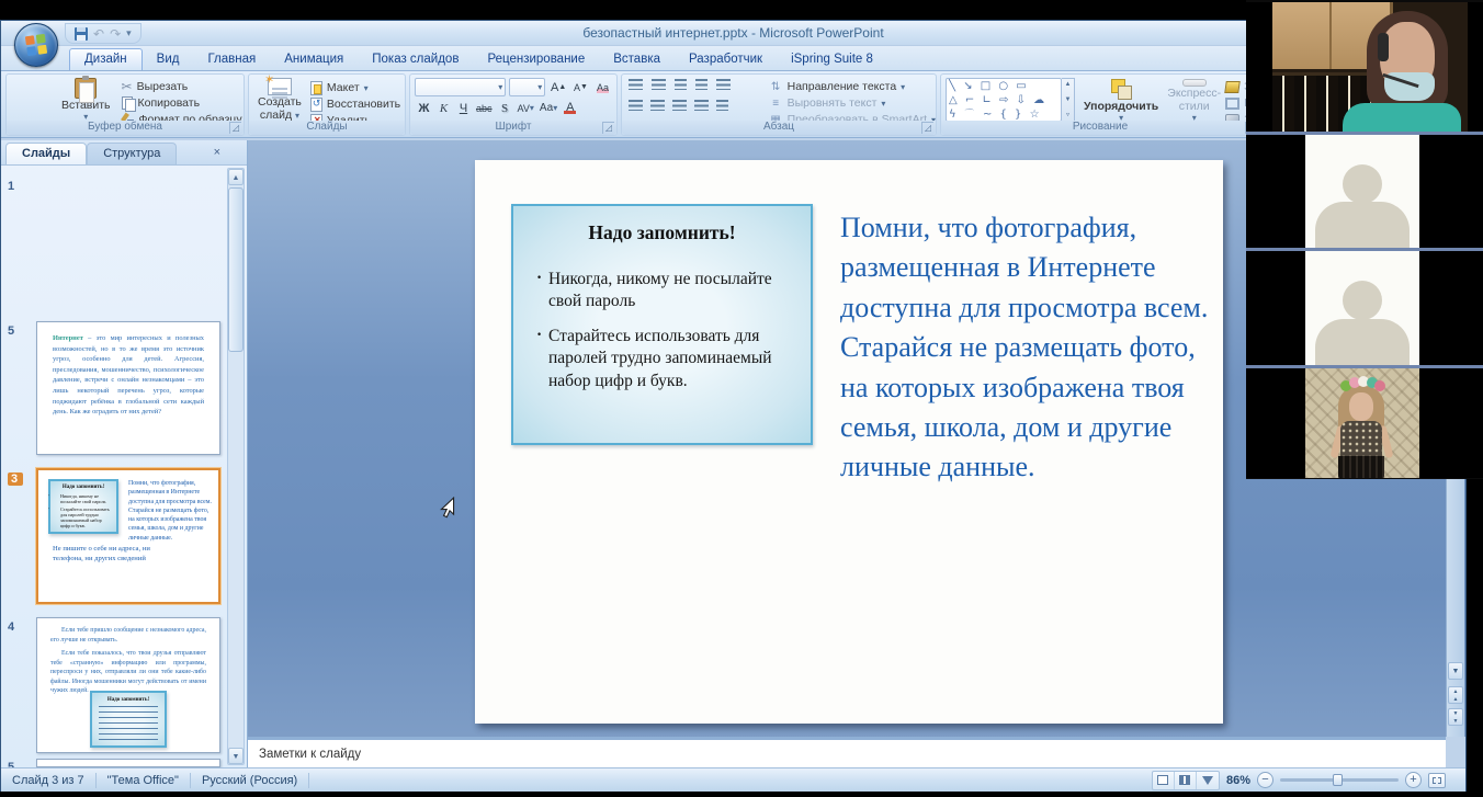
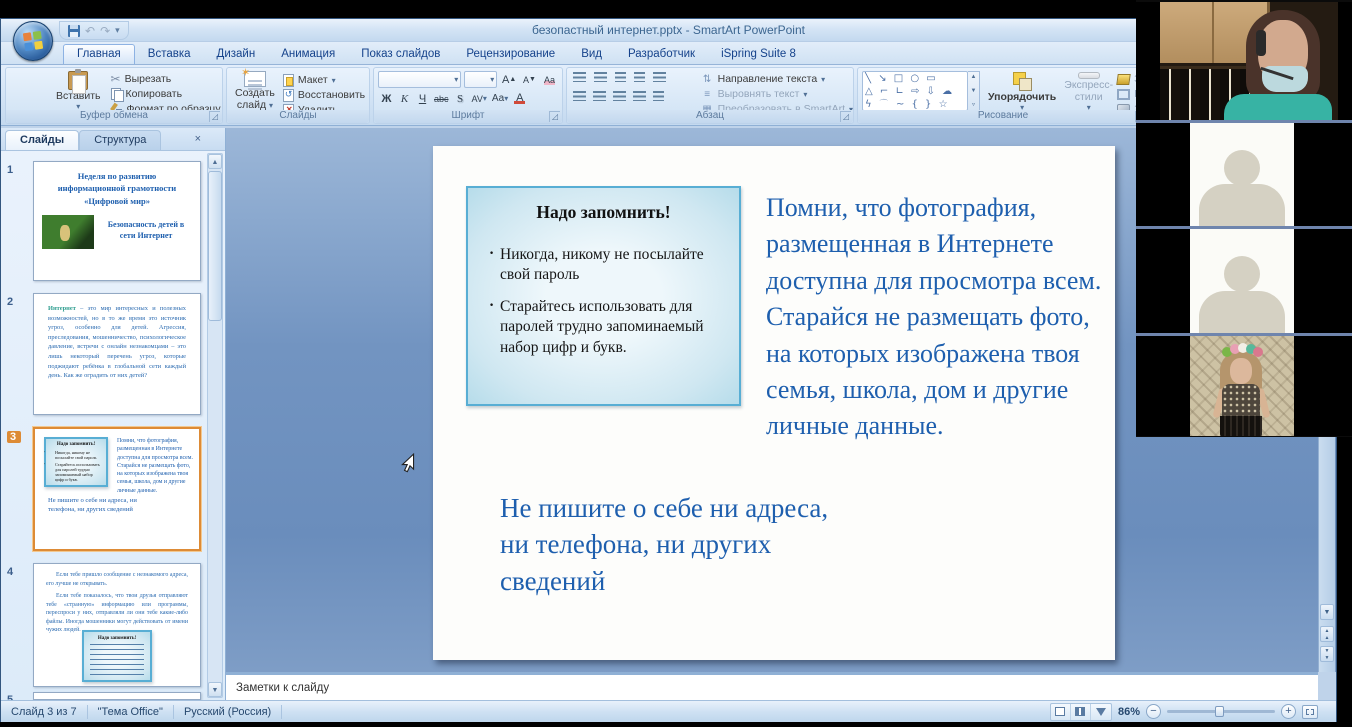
  ↶
  ↷
  ▾
- безопастный интернет.pptx - Microsoft PowerPoint
+ безопастный интернет.pptx - SmartArt PowerPoint
- Дизайн
+ Главная
- Вид
+ Вставка
- Главная
+ Дизайн
  Анимация
  Показ слайдов
  Рецензирование
- Вставка
+ Вид
  Разработчик
  iSpring Suite 8
  Вставить
  ▾
  ✂
  Вырезать
  Копировать
  Формат по образцу
  Буфер обмена
  ◿
  Создать
  слайд ▾
  Макет
  ▾
  Восстановить
  Слайды
  ▾
  ▾
  А
  А
  Аа
  Ж
  К
  Ч
  abc
  S
  AV
  ▾
  Аа
  ▾
  А
  Шрифт
  ◿
  ⇅
  Направление текста
  ▾
  ≡
  Выровнять текст
  ▾
  ▦
  Преобразовать в SmartArt
  ▾
  Абзац
  ◿
  ╲ ↘ □ ○ ▭
  △ ⌐ ∟ ⇨ ⇩ ☁
  ϟ ⌒ ~ { } ☆
  Упорядочить
  ▾
  Экспресс-стили
  ▾
  Рисование
  Слайды
  Структура
  ×
  1
+ Неделя по развитию информационной грамотности «Цифровой мир»
+ Безопасность детей в сети Интернет
- 5
+ 2
  3
  4
  Надо запомнить!
  Никогда, никому не посылайте свой пароль
  Старайтесь использовать для паролей трудно запоминаемый набор цифр и букв.
  Помни, что фотография, размещенная в Интернете доступна для просмотра всем. Старайся не размещать фото, на которых изображена твоя семья, школа, дом и другие личные данные.
+ Не пишите о себе ни адреса, ни телефона, ни других сведений
  Заметки к слайду
  Слайд 3 из 7
  "Тема Office"
  Русский (Россия)
  86%
  −
  +
